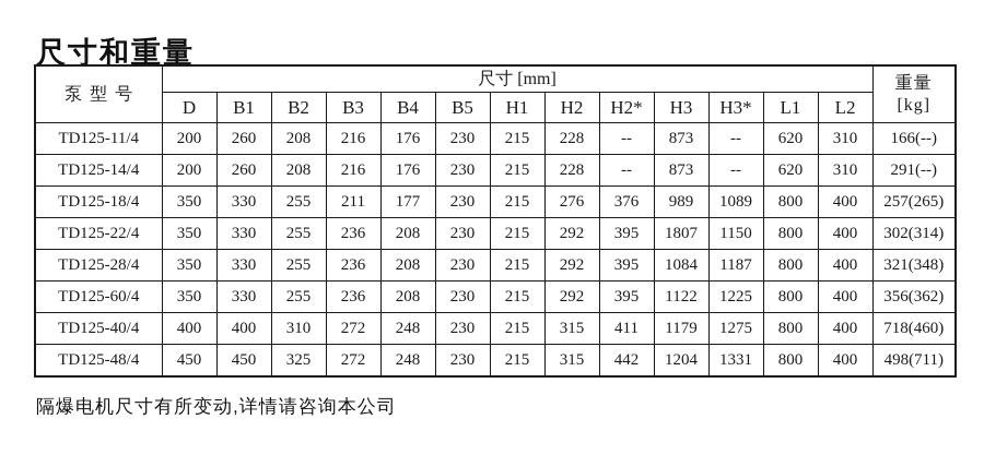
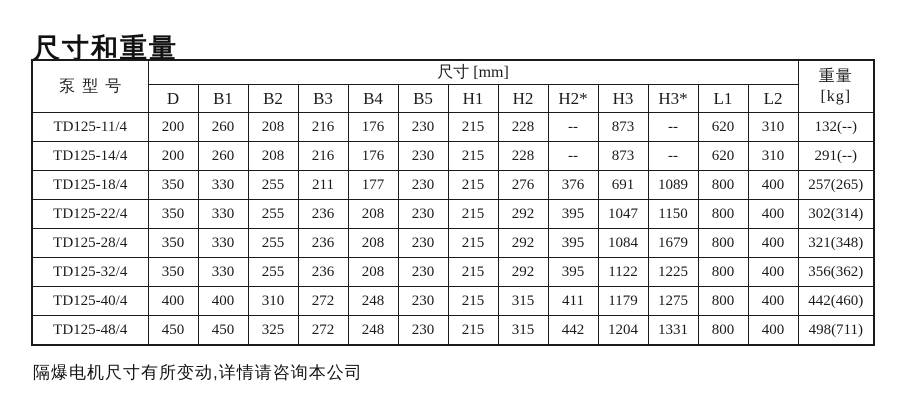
  尺寸和重量
  泵型号	尺寸 [mm]	重量 [kg]
  D	B1	B2	B3	B4	B5	H1	H2	H2*	H3	H3*	L1	L2
- TD125-11/4	200	260	208	216	176	230	215	228	--	873	--	620	310	166(--)
+ TD125-11/4	200	260	208	216	176	230	215	228	--	873	--	620	310	132(--)
  TD125-14/4	200	260	208	216	176	230	215	228	--	873	--	620	310	291(--)
- TD125-18/4	350	330	255	211	177	230	215	276	376	989	1089	800	400	257(265)
+ TD125-18/4	350	330	255	211	177	230	215	276	376	691	1089	800	400	257(265)
- TD125-22/4	350	330	255	236	208	230	215	292	395	1807	1150	800	400	302(314)
+ TD125-22/4	350	330	255	236	208	230	215	292	395	1047	1150	800	400	302(314)
- TD125-28/4	350	330	255	236	208	230	215	292	395	1084	1187	800	400	321(348)
+ TD125-28/4	350	330	255	236	208	230	215	292	395	1084	1679	800	400	321(348)
- TD125-60/4	350	330	255	236	208	230	215	292	395	1122	1225	800	400	356(362)
+ TD125-32/4	350	330	255	236	208	230	215	292	395	1122	1225	800	400	356(362)
- TD125-40/4	400	400	310	272	248	230	215	315	411	1179	1275	800	400	718(460)
+ TD125-40/4	400	400	310	272	248	230	215	315	411	1179	1275	800	400	442(460)
  TD125-48/4	450	450	325	272	248	230	215	315	442	1204	1331	800	400	498(711)
  隔爆电机尺寸有所变动,详情请咨询本公司
